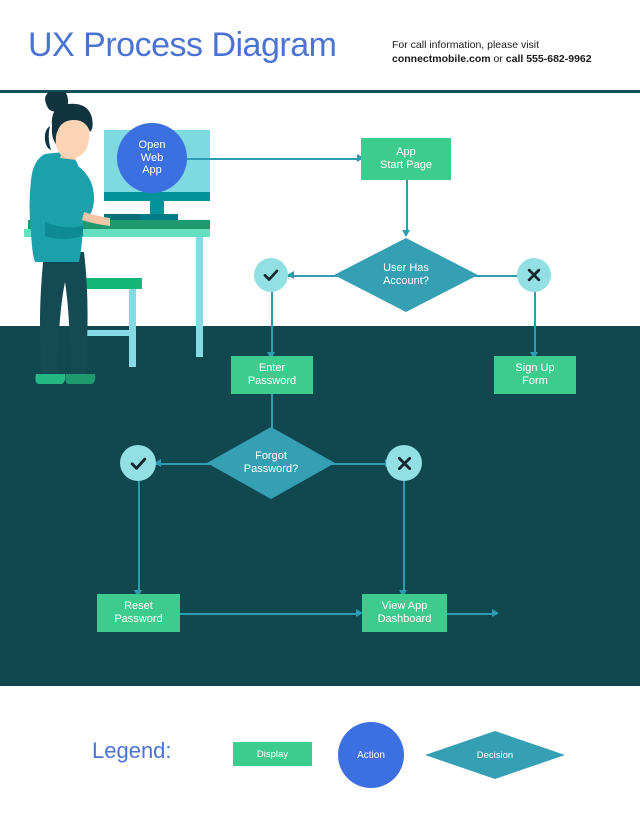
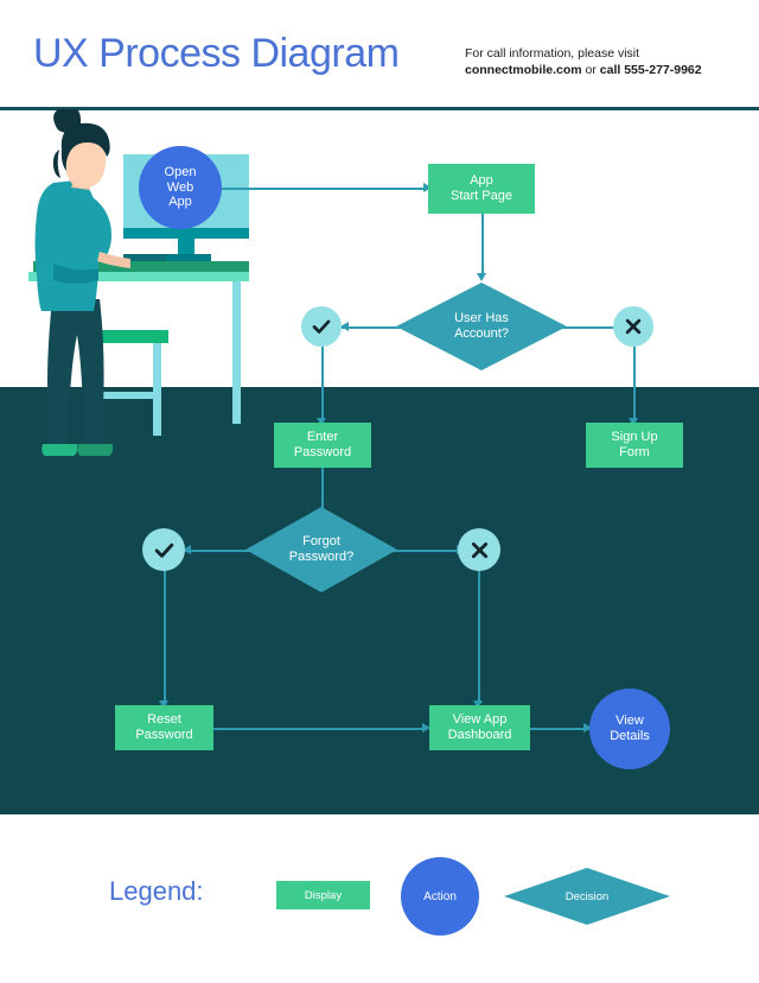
  UX Process Diagram
  For call information, please visit
- connectmobile.com or call 555-682-9962
+ connectmobile.com or call 555-277-9962
  Open
  Web
  App
  App
  Start Page
  User Has
  Account?
  Enter
  Password
  Sign Up
  Form
  Forgot
  Password?
  Reset
  Password
  View App
  Dashboard
+ View
+ Details
  Legend:
  Display
  Action
  Decision
